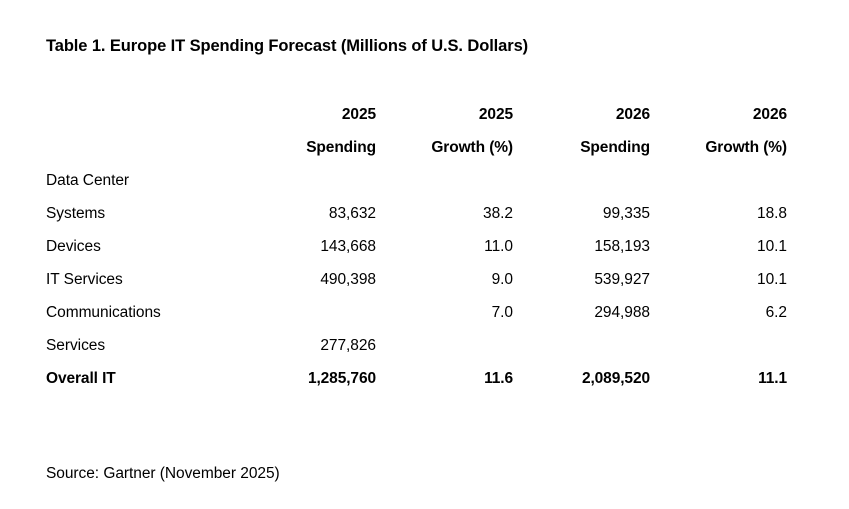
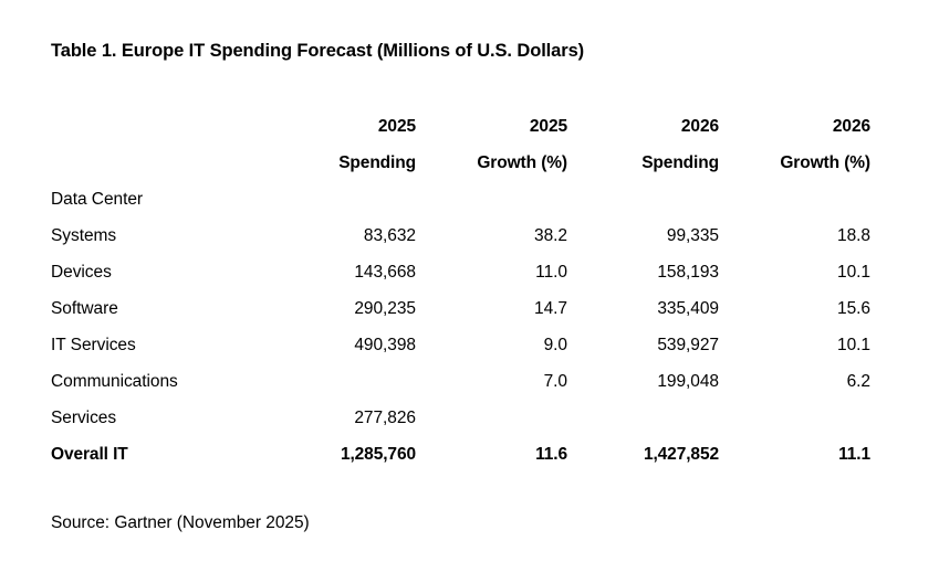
  Table 1. Europe IT Spending Forecast (Millions of U.S. Dollars)
  	2025 Spending	2025 Growth (%)	2026 Spending	2026 Growth (%)
  Data Center
  Systems	83,632	38.2	99,335	18.8
  Devices	143,668	11.0	158,193	10.1
+ Software	290,235	14.7	335,409	15.6
  IT Services	490,398	9.0	539,927	10.1
- Communications		7.0	294,988	6.2
+ Communications		7.0	199,048	6.2
  Services	277,826
- Overall IT	1,285,760	11.6	2,089,520	11.1
+ Overall IT	1,285,760	11.6	1,427,852	11.1
  Source: Gartner (November 2025)
